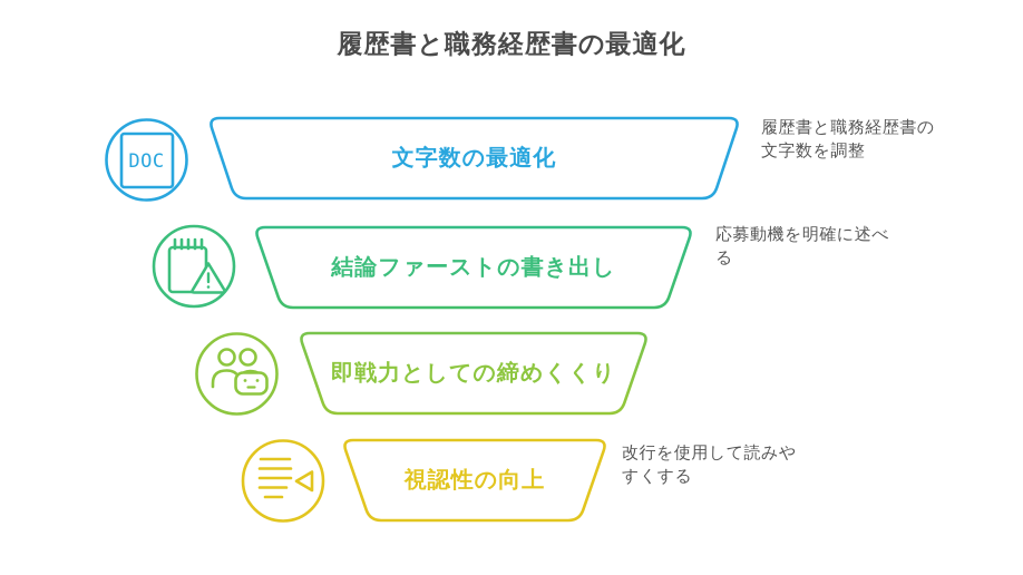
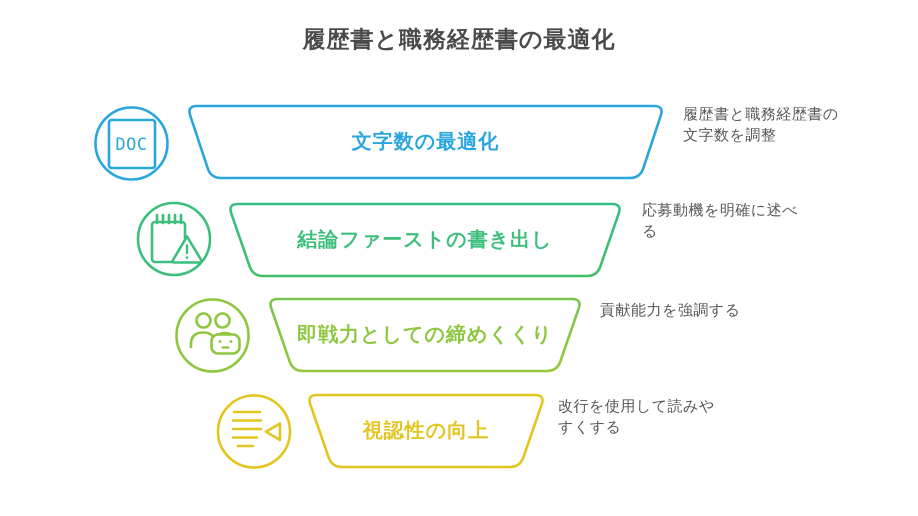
  履歴書と職務経歴書の最適化
  DOC
  文字数の最適化
  結論ファーストの書き出し
  即戦力としての締めくくり
  視認性の向上
  履歴書と職務経歴書の文字数を調整
  応募動機を明確に述べる
+ 貢献能力を強調する
  改行を使用して読みやすくする
